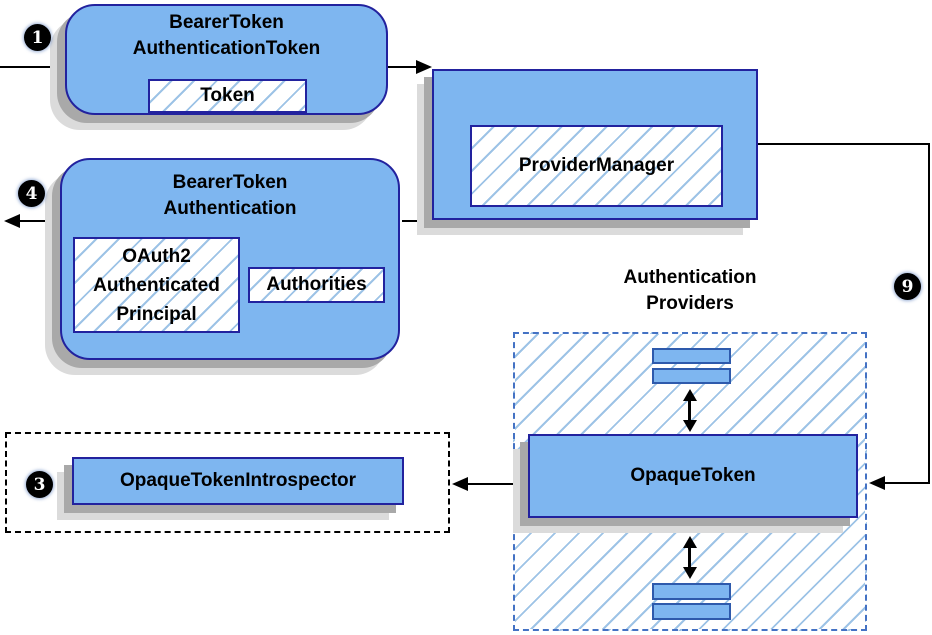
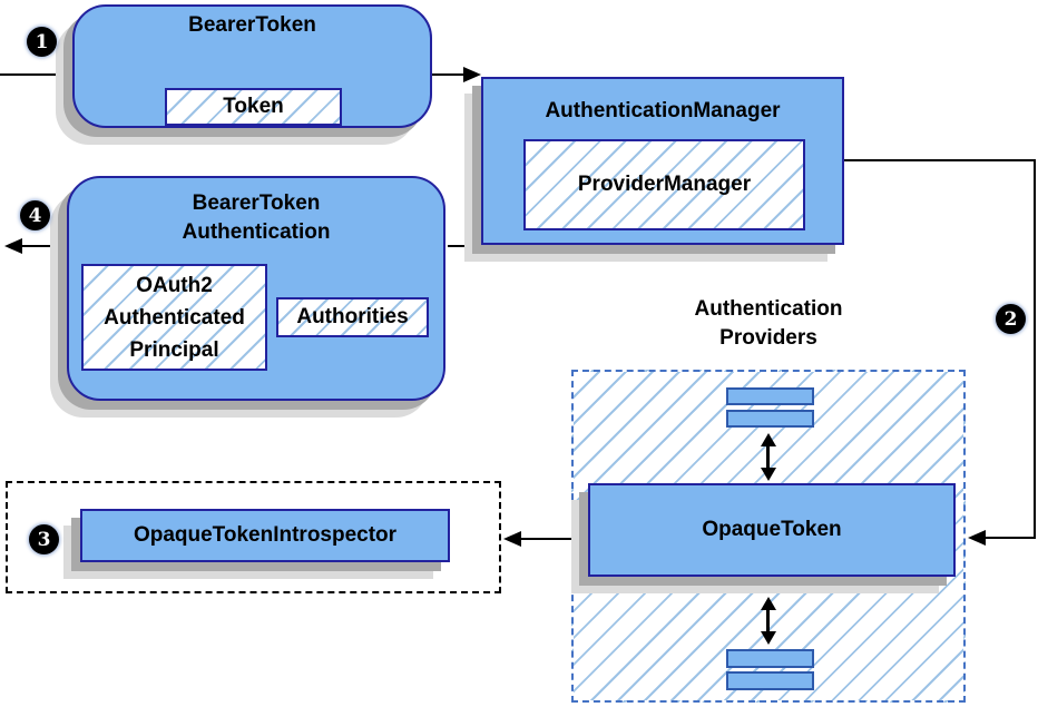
  Authentication
  Providers
  OpaqueToken
  BearerToken
- AuthenticationToken
  Token
+ AuthenticationManager
  ProviderManager
  BearerToken
  Authentication
  OAuth2
  Authenticated
  Principal
  Authorities
  OpaqueTokenIntrospector
  1
- 9
+ 2
  3
  4
